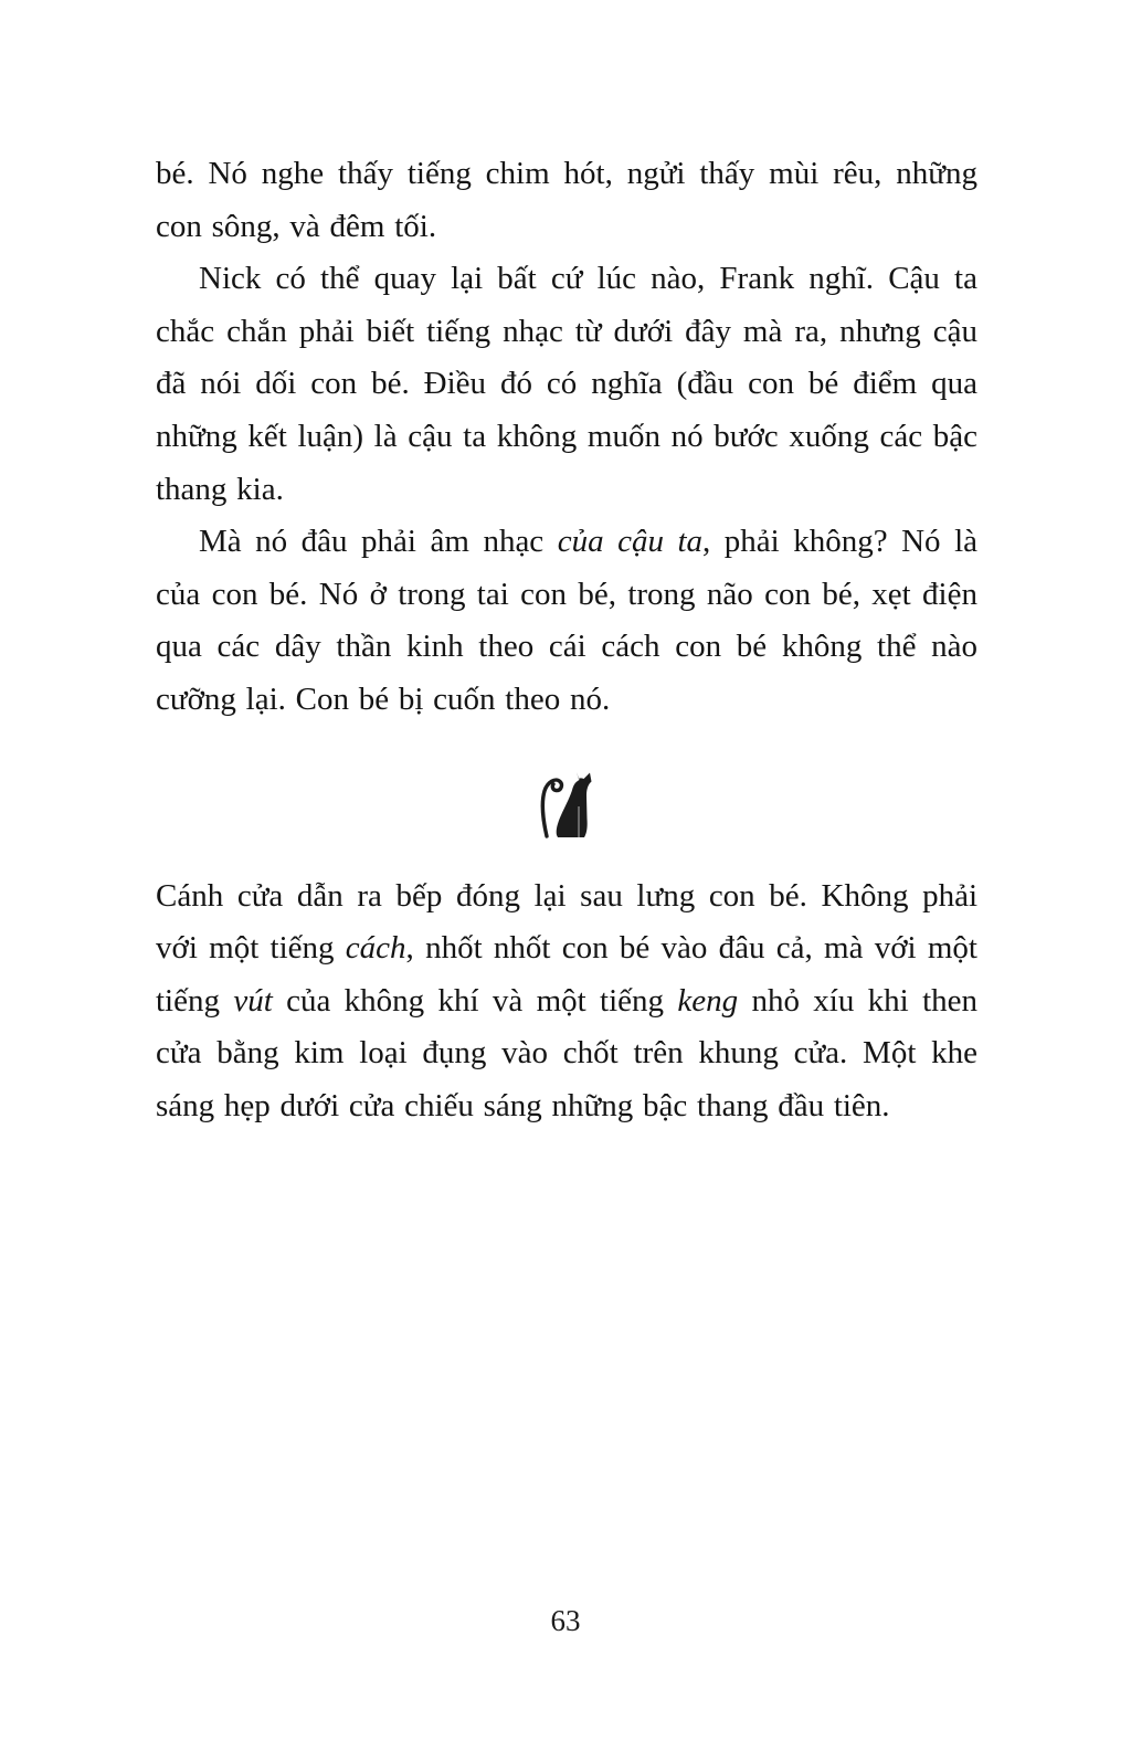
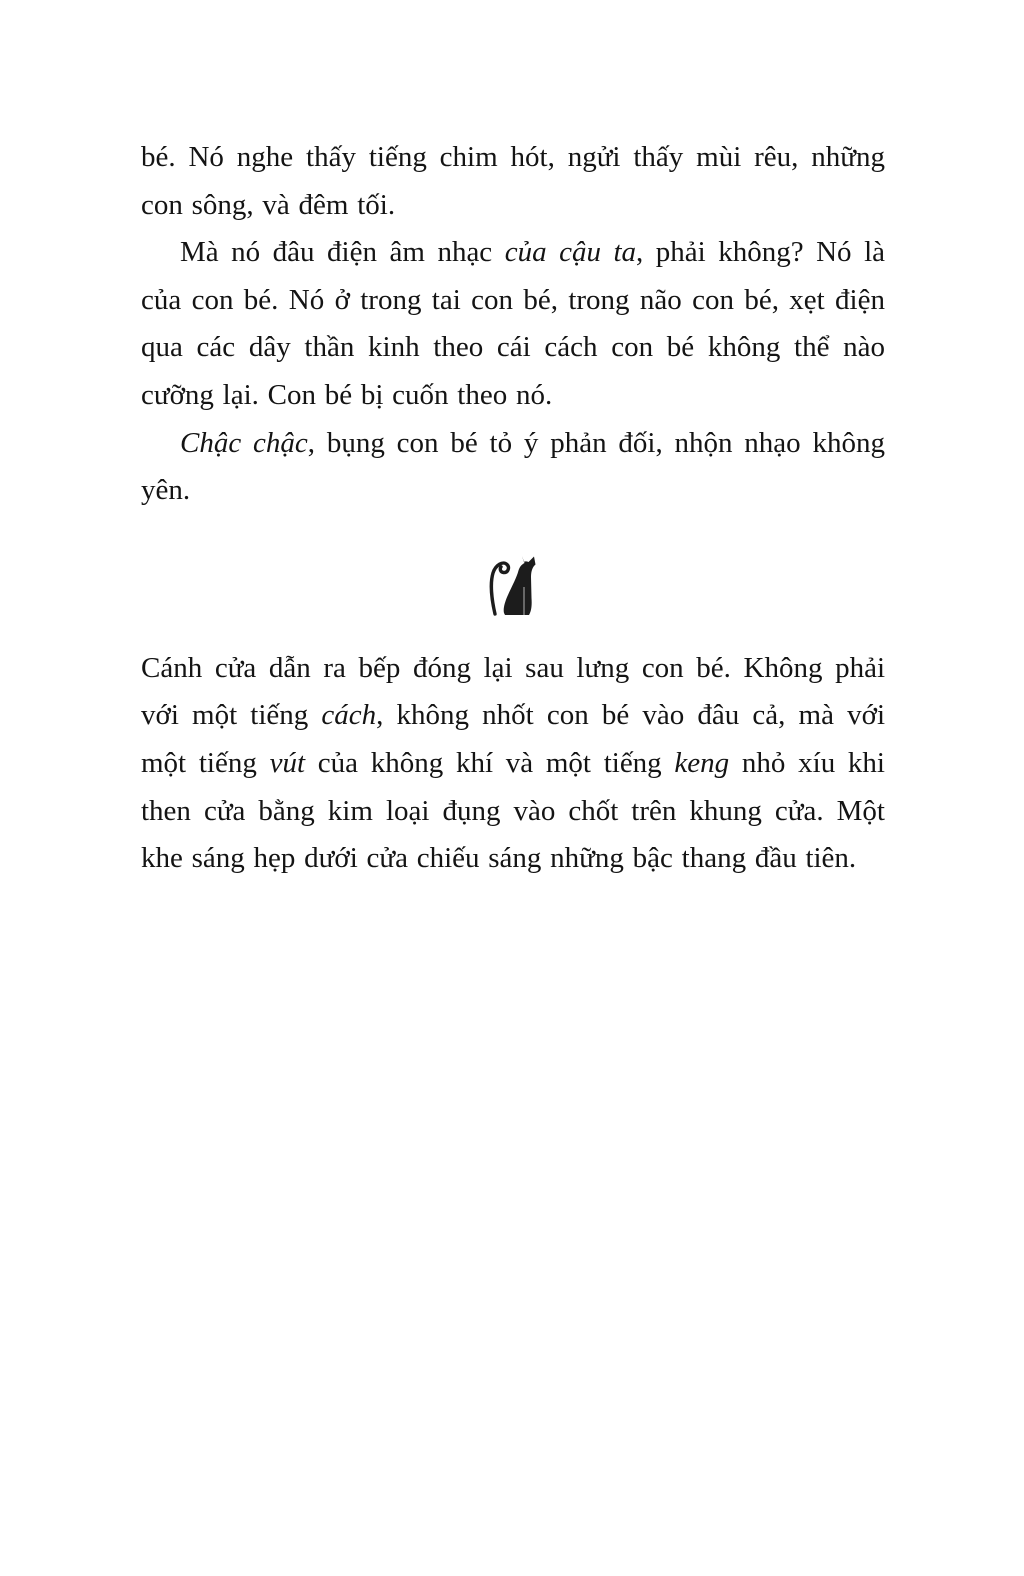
  bé. Nó nghe thấy tiếng chim hót, ngửi thấy mùi rêu, những con sông, và đêm tối.
- Nick có thể quay lại bất cứ lúc nào, Frank nghĩ. Cậu ta chắc chắn phải biết tiếng nhạc từ dưới đây mà ra, nhưng cậu đã nói dối con bé. Điều đó có nghĩa (đầu con bé điểm qua những kết luận) là cậu ta không muốn nó bước xuống các bậc thang kia.
- Mà nó đâu phải âm nhạc của cậu ta, phải không? Nó là của con bé. Nó ở trong tai con bé, trong não con bé, xẹt điện qua các dây thần kinh theo cái cách con bé không thể nào cưỡng lại. Con bé bị cuốn theo nó.
+ Mà nó đâu điện âm nhạc của cậu ta, phải không? Nó là của con bé. Nó ở trong tai con bé, trong não con bé, xẹt điện qua các dây thần kinh theo cái cách con bé không thể nào cưỡng lại. Con bé bị cuốn theo nó.
+ Chậc chậc, bụng con bé tỏ ý phản đối, nhộn nhạo không yên.
- Cánh cửa dẫn ra bếp đóng lại sau lưng con bé. Không phải với một tiếng cách, nhốt nhốt con bé vào đâu cả, mà với một tiếng vút của không khí và một tiếng keng nhỏ xíu khi then cửa bằng kim loại đụng vào chốt trên khung cửa. Một khe sáng hẹp dưới cửa chiếu sáng những bậc thang đầu tiên.
+ Cánh cửa dẫn ra bếp đóng lại sau lưng con bé. Không phải với một tiếng cách, không nhốt con bé vào đâu cả, mà với một tiếng vút của không khí và một tiếng keng nhỏ xíu khi then cửa bằng kim loại đụng vào chốt trên khung cửa. Một khe sáng hẹp dưới cửa chiếu sáng những bậc thang đầu tiên.
- 63
